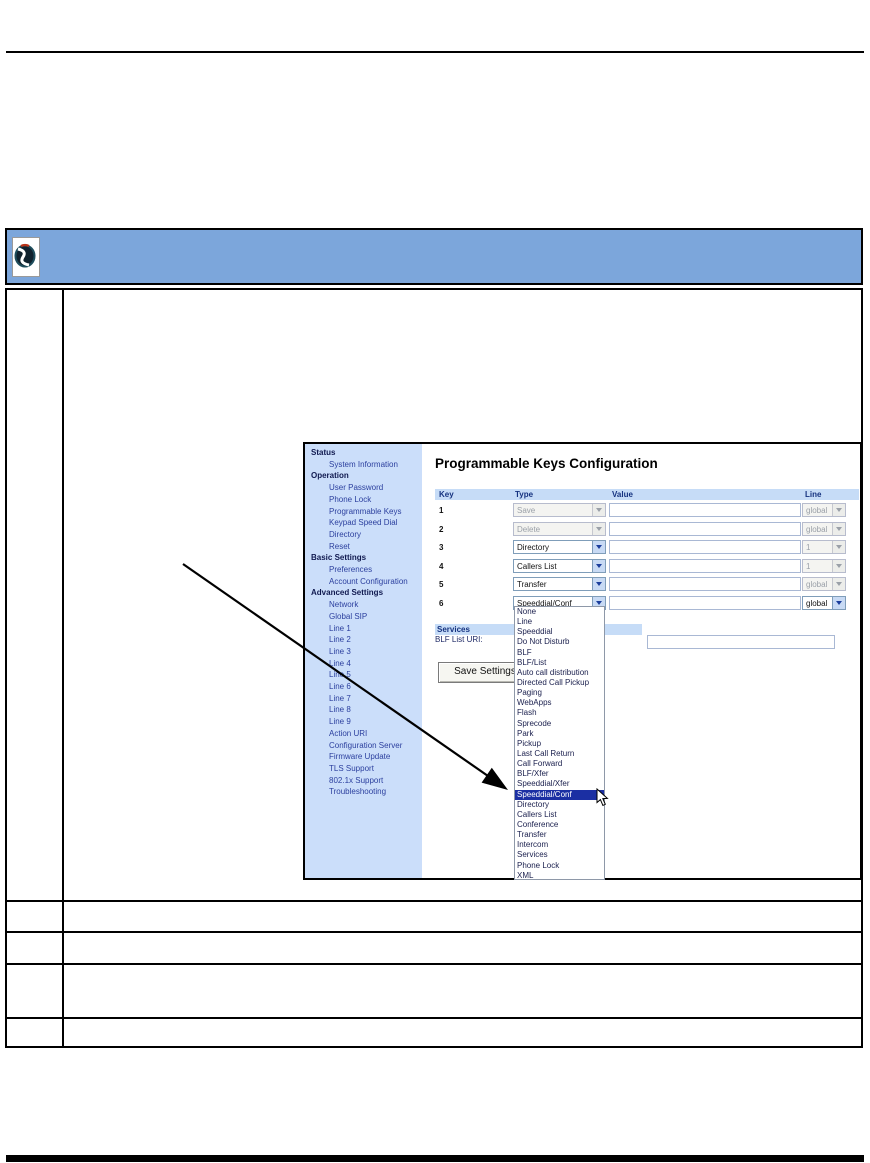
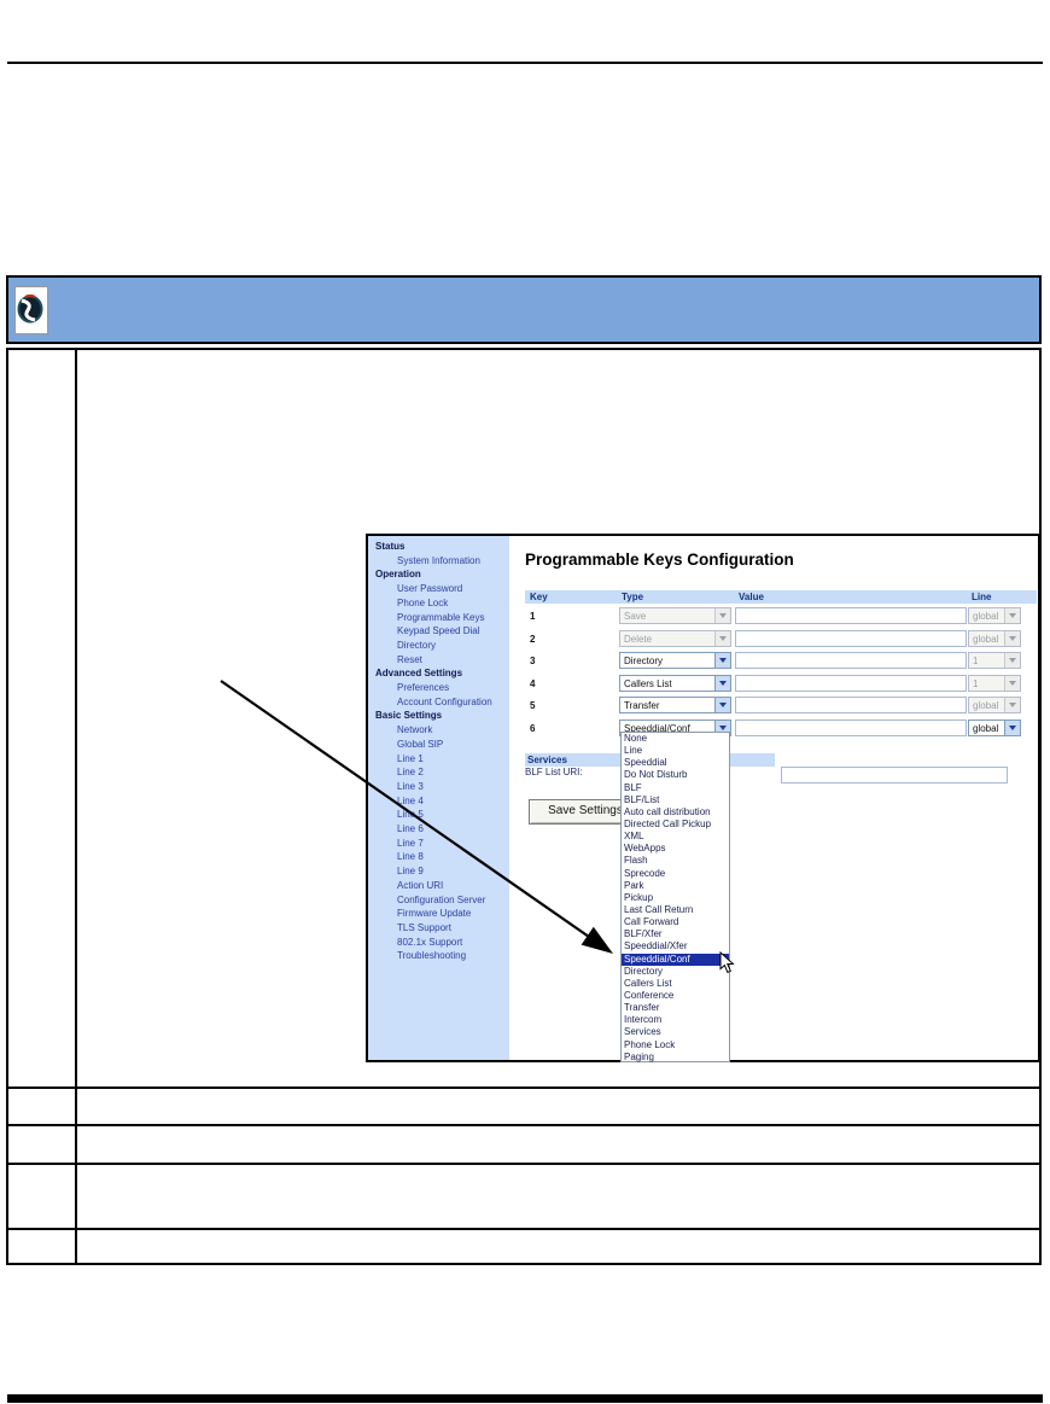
  Status
  System Information
  Operation
  User Password
  Phone Lock
  Programmable Keys
  Keypad Speed Dial
  Directory
  Reset
- Basic Settings
+ Advanced Settings
  Preferences
  Account Configuration
- Advanced Settings
+ Basic Settings
  Network
  Global SIP
  Line 1
  Line 2
  Line 3
  Line 4
  Lin 5
  Line 6
  Line 7
  Line 8
  Line 9
  Action URI
  Configuration Server
  Firmware Update
  TLS Support
  802.1x Support
  Troubleshooting
  Programmable Keys Configuration
  Key
  Type
  Value
  Line
  1
  Save
  global
  2
  Delete
  global
  3
  Directory
  1
  4
  Callers List
  1
  5
  Transfer
  global
  6
  Speeddial/Conf
  global
  Services
  BLF List URI:
  Save Setting
  None
  Line
  Speeddial
  Do Not Disturb
  BLF
  BLF/List
  Auto call distribution
  Directed Call Pickup
- Paging
+ XML
  WebApps
  Flash
  Sprecode
  Park
  Pickup
  Last Call Return
  Call Forward
  BLF/Xfer
  Speeddial/Xfer
  Speeddial/Conf
  Directory
  Callers List
  Conference
  Transfer
  Intercom
  Services
  Phone Lock
- XML
+ Paging
